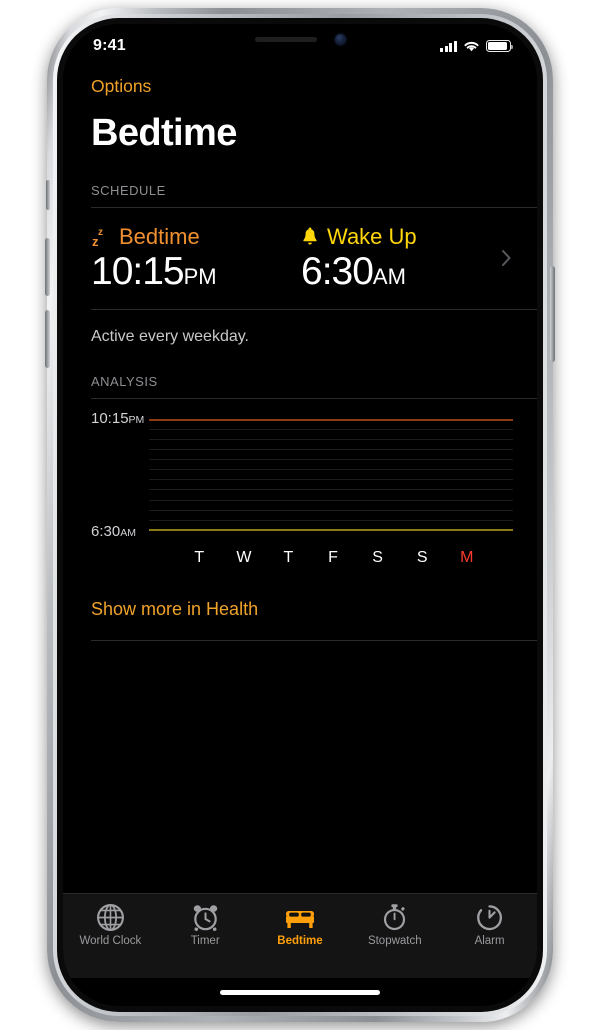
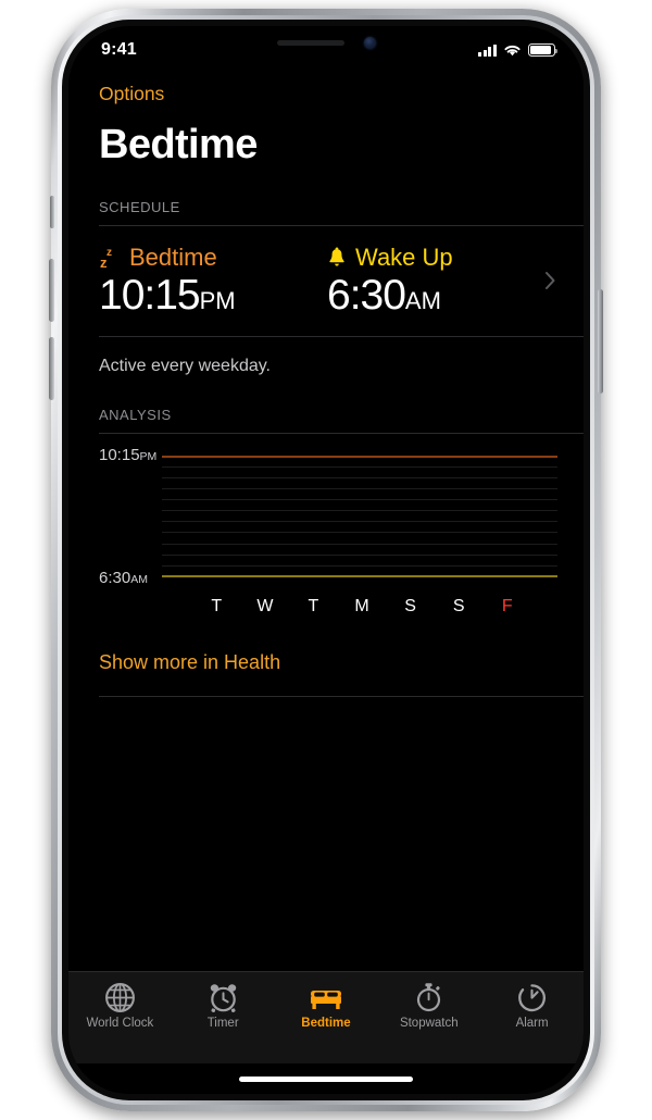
  9:41
  Options
  Bedtime
  SCHEDULE
  z
  z
  Bedtime
  10:15PM
  Wake Up
  6:30AM
  Active every weekday.
  ANALYSIS
  10:15PM
  6:30AM
  T
  W
  T
- F
+ M
  S
  S
- M
+ F
  Show more in Health
  World Clock
  Timer
  Bedtime
  Stopwatch
  Alarm
